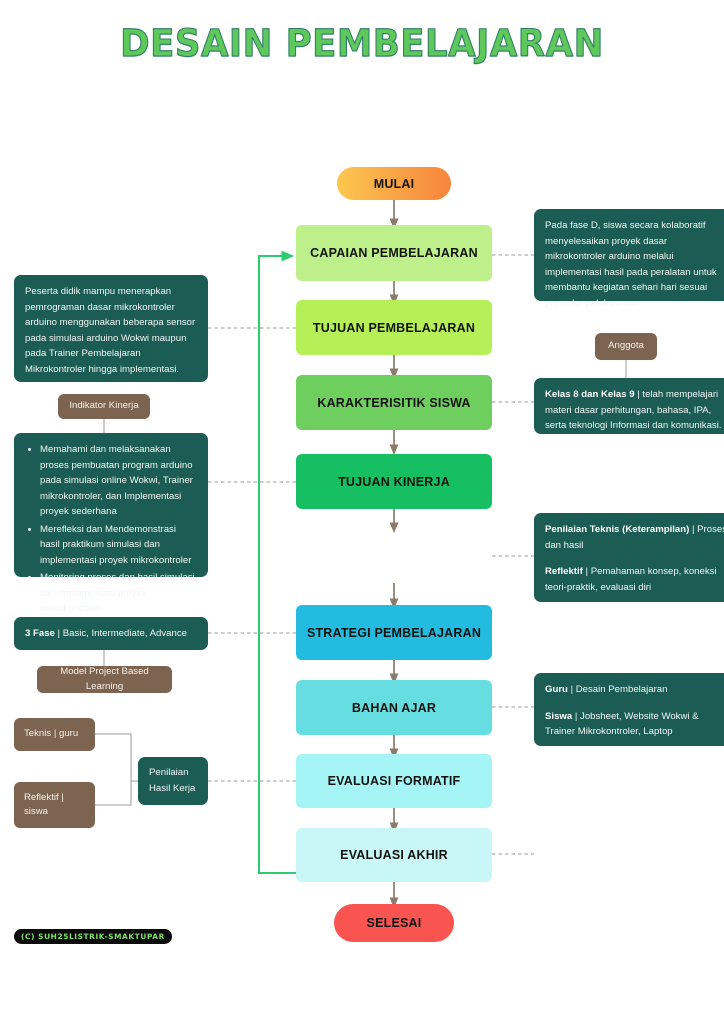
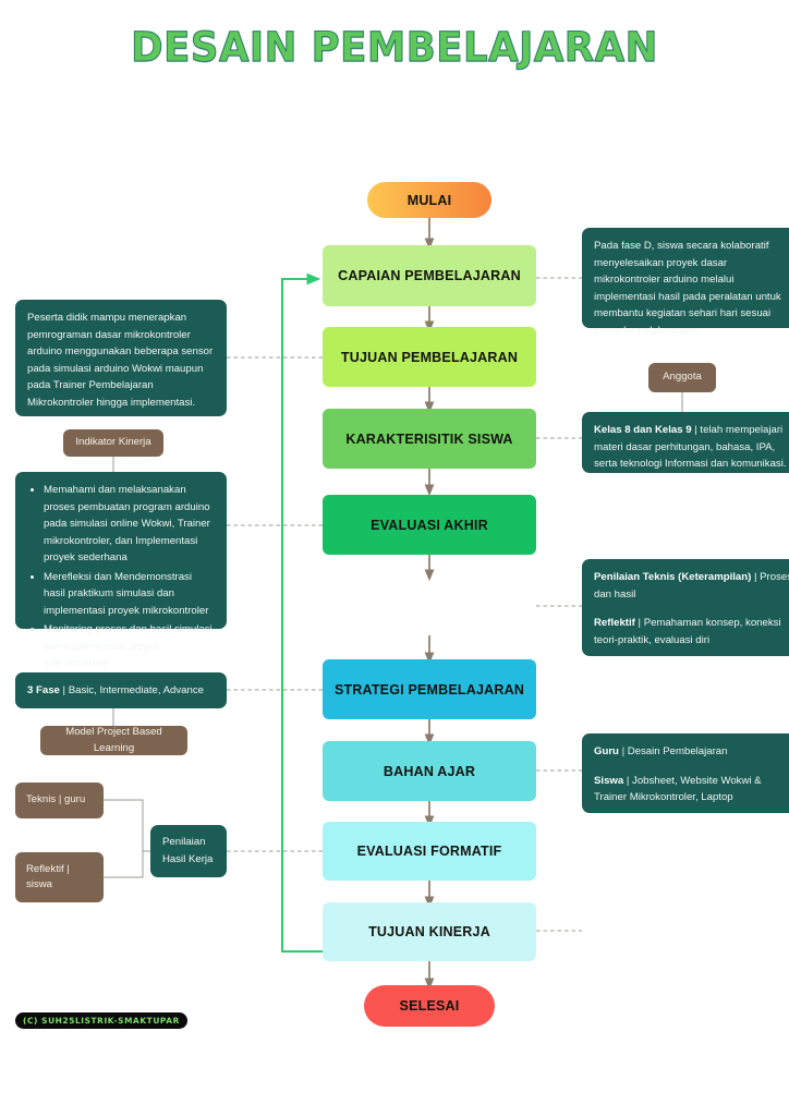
  DESAIN PEMBELAJARAN
  MULAI
  CAPAIAN PEMBELAJARAN
  TUJUAN PEMBELAJARAN
  KARAKTERISITIK SISWA
- TUJUAN KINERJA
+ EVALUASI AKHIR
  STRATEGI PEMBELAJARAN
  BAHAN AJAR
  EVALUASI FORMATIF
- EVALUASI AKHIR
+ TUJUAN KINERJA
  SELESAI
  Peserta didik mampu menerapkan pemrograman dasar mikrokontroler arduino menggunakan beberapa sensor pada simulasi arduino Wokwi maupun pada Trainer Pembelajaran Mikrokontroler hingga implementasi.
  Indikator Kinerja
  Memahami dan melaksanakan proses pembuatan program arduino pada simulasi online Wokwi, Trainer mikrokontroler, dan Implementasi proyek sederhana
  Merefleksi dan Mendemonstrasi hasil praktikum simulasi dan implementasi proyek mikrokontroler
  3 Fase | Basic, Intermediate, Advance
  Model Project Based Learning
  Teknis | guru
  Reflektif | siswa
  Penilaian
  Hasil Kerja
  Pada fase D, siswa secara kolaboratif menyelesaikan proyek dasar mikrokontroler arduino melalui implementasi hasil pada peralatan untuk membantu kegiatan sehari hari sesuai prosedur pelaksanaan
  Anggota
  Kelas 8 dan Kelas 9 | telah mempelajari materi dasar perhitungan, bahasa, IPA, serta teknologi Informasi dan komunikasi.
  Penilaian Teknis (Keterampilan) | Prose dan hasil
  Reflektif | Pemahaman konsep, koneksi teori-praktik, evaluasi diri
  Guru | Desain Pembelajaran
  Siswa | Jobsheet, Website Wokwi & Trainer Mikrokontroler, Laptop
  (C) SUH25LISTRIK-SMAKTUPAR
